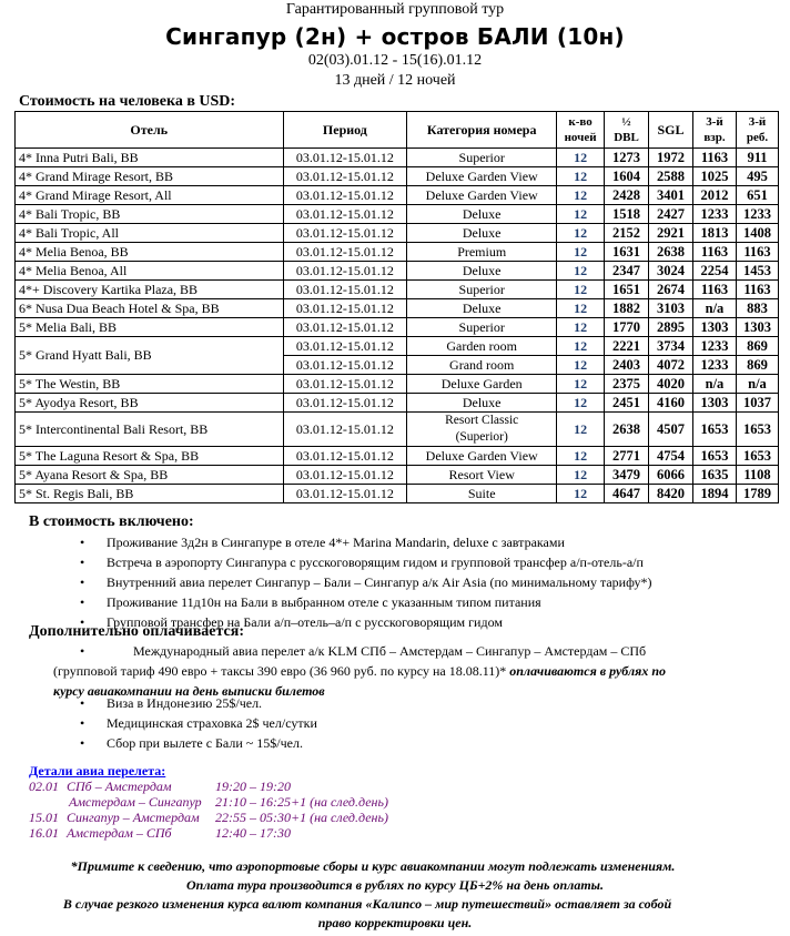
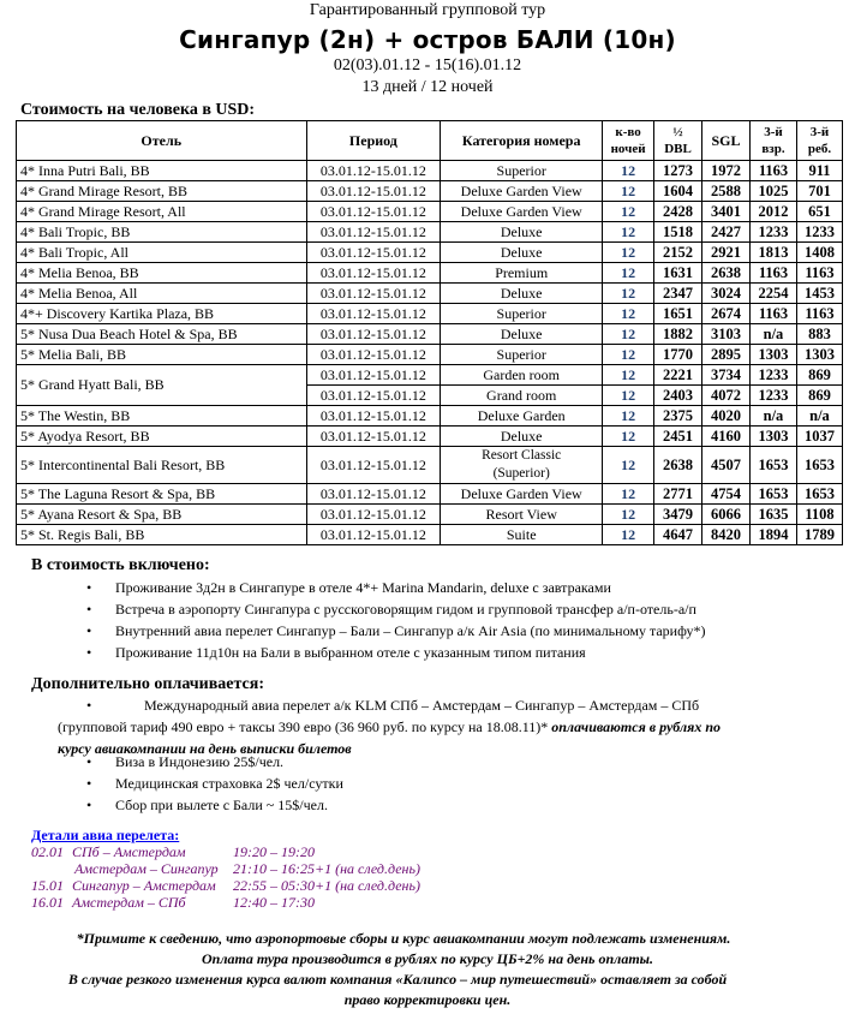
  Гарантированный групповой тур
  Сингапур (2н) + остров БАЛИ (10н)
  02(03).01.12 - 15(16).01.12
  13 дней / 12 ночей
  Стоимость на человека в USD:
  Отель	Период	Категория номера	к-воночей	½DBL	SGL	3-йвзр.	3-йреб.
  4* Inna Putri Bali, BB	03.01.12-15.01.12	Superior	12	1273	1972	1163	911
- 4* Grand Mirage Resort, BB	03.01.12-15.01.12	Deluxe Garden View	12	1604	2588	1025	495
+ 4* Grand Mirage Resort, BB	03.01.12-15.01.12	Deluxe Garden View	12	1604	2588	1025	701
  4* Grand Mirage Resort, All	03.01.12-15.01.12	Deluxe Garden View	12	2428	3401	2012	651
  4* Bali Tropic, BB	03.01.12-15.01.12	Deluxe	12	1518	2427	1233	1233
  4* Bali Tropic, All	03.01.12-15.01.12	Deluxe	12	2152	2921	1813	1408
  4* Melia Benoa, BB	03.01.12-15.01.12	Premium	12	1631	2638	1163	1163
  4* Melia Benoa, All	03.01.12-15.01.12	Deluxe	12	2347	3024	2254	1453
  4*+ Discovery Kartika Plaza, BB	03.01.12-15.01.12	Superior	12	1651	2674	1163	1163
- 6* Nusa Dua Beach Hotel & Spa, BB	03.01.12-15.01.12	Deluxe	12	1882	3103	n/a	883
+ 5* Nusa Dua Beach Hotel & Spa, BB	03.01.12-15.01.12	Deluxe	12	1882	3103	n/a	883
  5* Melia Bali, BB	03.01.12-15.01.12	Superior	12	1770	2895	1303	1303
  5* Grand Hyatt Bali, BB	03.01.12-15.01.12	Garden room	12	2221	3734	1233	869
  03.01.12-15.01.12	Grand room	12	2403	4072	1233	869
  5* The Westin, BB	03.01.12-15.01.12	Deluxe Garden	12	2375	4020	n/a	n/a
  5* Ayodya Resort, BB	03.01.12-15.01.12	Deluxe	12	2451	4160	1303	1037
  5* Intercontinental Bali Resort, BB	03.01.12-15.01.12	Resort Classic(Superior)	12	2638	4507	1653	1653
  5* The Laguna Resort & Spa, BB	03.01.12-15.01.12	Deluxe Garden View	12	2771	4754	1653	1653
  5* Ayana Resort & Spa, BB	03.01.12-15.01.12	Resort View	12	3479	6066	1635	1108
  5* St. Regis Bali, BB	03.01.12-15.01.12	Suite	12	4647	8420	1894	1789
  В стоимость включено:
  Проживание 3д2н в Сингапуре в отеле 4*+ Marina Mandarin, deluxe с завтраками
  Встреча в аэропорту Сингапура с русскоговорящим гидом и групповой трансфер а/п-отель-а/п
  Внутренний авиа перелет Сингапур – Бали – Сингапур а/к Air Asia (по минимальному тарифу*)
  Проживание 11д10н на Бали в выбранном отеле с указанным типом питания
- Групповой трансфер на Бали а/п–отель–а/п с русскоговорящим гидом
  Дополнительно оплачивается:
  •
  Международный авиа перелет а/к KLM СПб – Амстердам – Сингапур – Амстердам – СПб
  (групповой тариф 490 евро + таксы 390 евро (36 960 руб. по курсу на 18.08.11)* оплачиваются в рублях по
  курсу авиакомпании на день выписки билетов
  Виза в Индонезию 25$/чел.
  Медицинская страховка 2$ чел/сутки
  Сбор при вылете с Бали ~ 15$/чел.
  Детали авиа перелета:
  02.01
  СПб – Амстердам
  19:20 – 19:20
  Амстердам – Сингапур
  21:10 – 16:25+1 (на след.день)
  15.01
  Сингапур – Амстердам
  22:55 – 05:30+1 (на след.день)
  16.01
  Амстердам – СПб
  12:40 – 17:30
  *Примите к сведению, что аэропортовые сборы и курс авиакомпании могут подлежать изменениям.
  Оплата тура производится в рублях по курсу ЦБ+2% на день оплаты.
  В случае резкого изменения курса валют компания «Калипсо – мир путешествий» оставляет за собой
  право корректировки цен.
